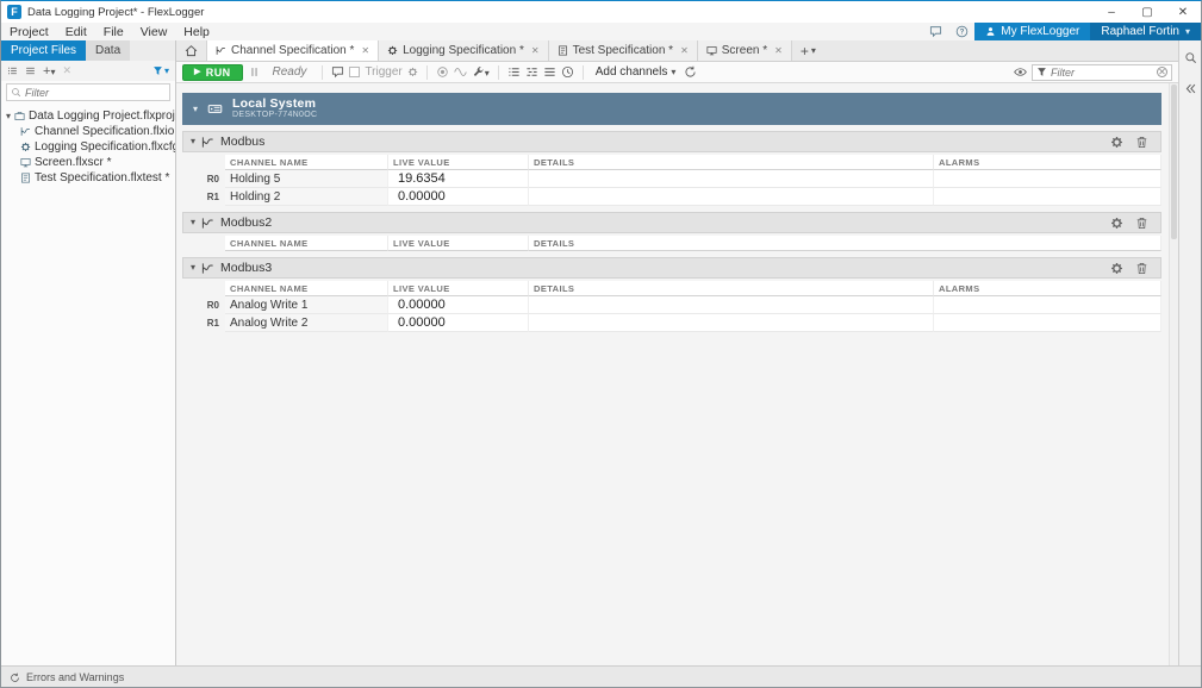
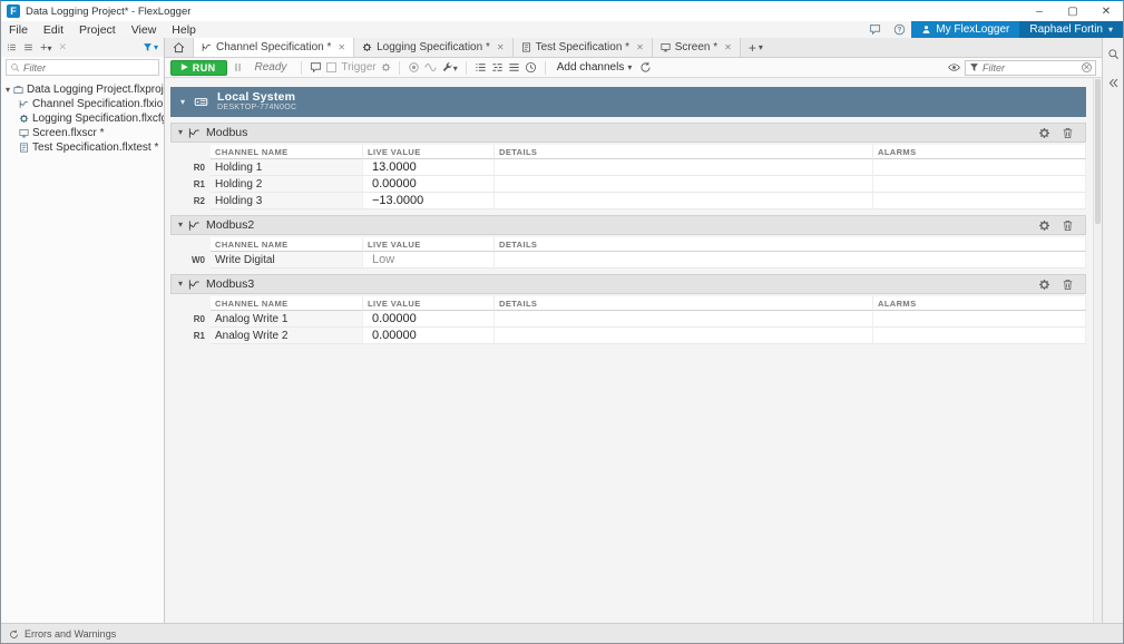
  F
  Data Logging Project* - FlexLogger
  –
  ▢
  ✕
- Project
+ File
  Edit
- File
+ Project
  View
  Help
  My FlexLogger
  Raphael Fortin
  ▾
- Project Files
- Data
  +▾
  ✕
  ▾
  Filter
  ▾
  Data Logging Project.flxproj
  Channel Specification.flxio
  Logging Specification.flxcf
  Screen.flxscr *
  Test Specification.flxtest *
  Channel Specification *
  ✕
  Logging Specification *
  ✕
  Test Specification *
  ✕
  Screen *
  ✕
  +
  ▾
  RUN
  Ready
  Trigger
  ▾
  Add channels
  ▾
  Filter
  ✕
  ▾
  Local System
  ▾
  Modbus
  CHANNEL NAME
  LIVE VALUE
  DETAILS
  ALARMS
  R0
- Holding 5
+ Holding 1
- 19.6354
+ 13.0000
  R1
  Holding 2
  0.00000
+ R2
+ Holding 3
+ −13.0000
  ▾
  Modbus2
  CHANNEL NAME
  LIVE VALUE
  DETAILS
+ W0
+ Write Digital
+ Low
  ▾
  Modbus3
  CHANNEL NAME
  LIVE VALUE
  DETAILS
  ALARMS
  R0
  Analog Write 1
  0.00000
  R1
  Analog Write 2
  0.00000
  Errors and Warnings
